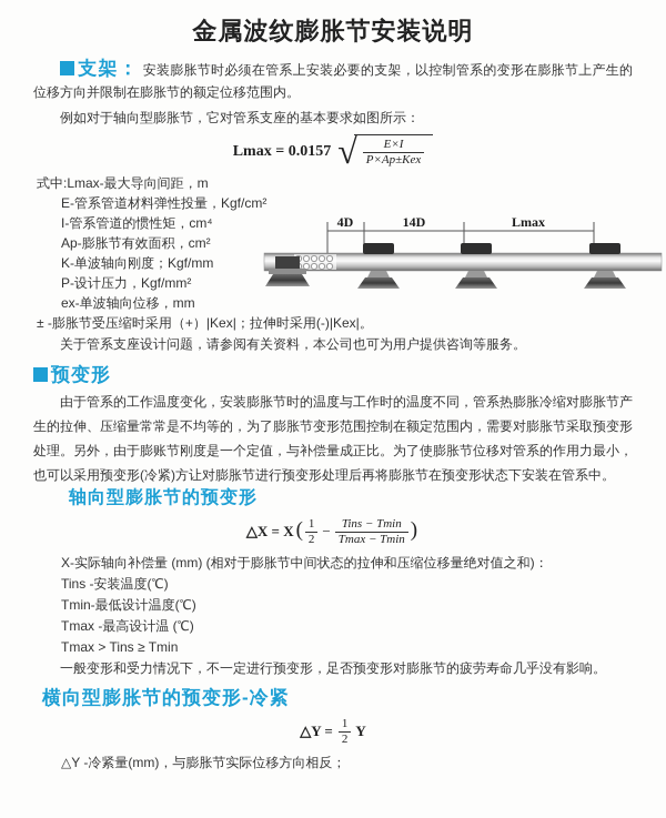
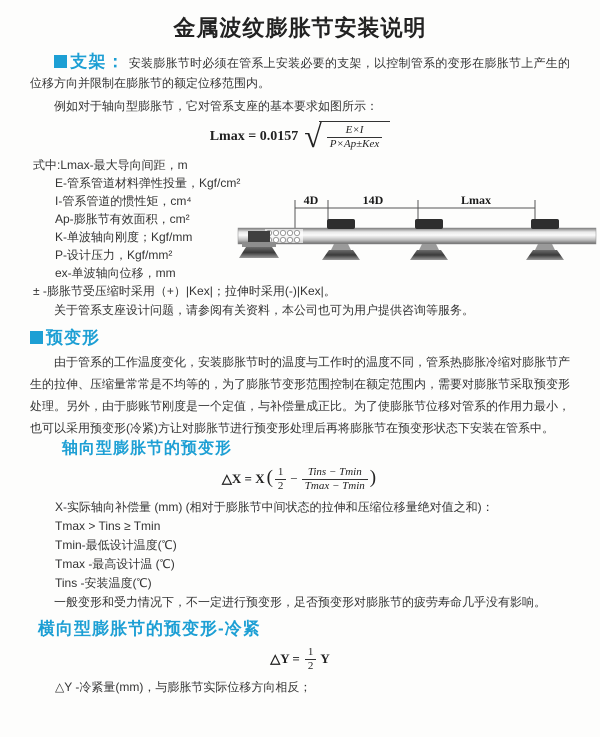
  金属波纹膨胀节安装说明
  支架： 安装膨胀节时必须在管系上安装必要的支架，以控制管系的变形在膨胀节上产生的位移方向并限制在膨胀节的额定位移范围内。
  例如对于轴向型膨胀节，它对管系支座的基本要求如图所示：
  Lmax = 0.0157
  √
  E×I
  P×Ap±Kex
  式中:Lmax-最大导向间距，m
  E-管系管道材料弹性投量，Kgf/cm²
  I-管系管道的惯性矩，cm⁴
  Ap-膨胀节有效面积，cm²
  K-单波轴向刚度；Kgf/mm
  P-设计压力，Kgf/mm²
  ex-单波轴向位移，mm
  ± -膨胀节受压缩时采用（+）|Kex|；拉伸时采用(-)|Kex|。
  关于管系支座设计问题，请参阅有关资料，本公司也可为用户提供咨询等服务。
  预变形
  由于管系的工作温度变化，安装膨胀节时的温度与工作时的温度不同，管系热膨胀冷缩对膨胀节产生的拉伸、压缩量常常是不均等的，为了膨胀节变形范围控制在额定范围内，需要对膨胀节采取预变形处理。另外，由于膨账节刚度是一个定值，与补偿量成正比。为了使膨胀节位移对管系的作用力最小，也可以采用预变形(冷紧)方让对膨胀节进行预变形处理后再将膨胀节在预变形状态下安装在管系中。
  轴向型膨胀节的预变形
  △X = X
  (
  1
  2
  −
  Tins − Tmin
  Tmax − Tmin
  )
  X-实际轴向补偿量 (mm) (相对于膨胀节中间状态的拉伸和压缩位移量绝对值之和)：
- Tins -安装温度(℃)
+ Tmax > Tins ≥ Tmin
  Tmin-最低设计温度(℃)
  Tmax -最高设计温 (℃)
- Tmax > Tins ≥ Tmin
+ Tins -安装温度(℃)
  一般变形和受力情况下，不一定进行预变形，足否预变形对膨胀节的疲劳寿命几乎没有影响。
  横向型膨胀节的预变形-冷紧
  △Y =
  1
  2
  Y
  △Y -冷紧量(mm)，与膨胀节实际位移方向相反；
  4D
  14D
  Lmax
